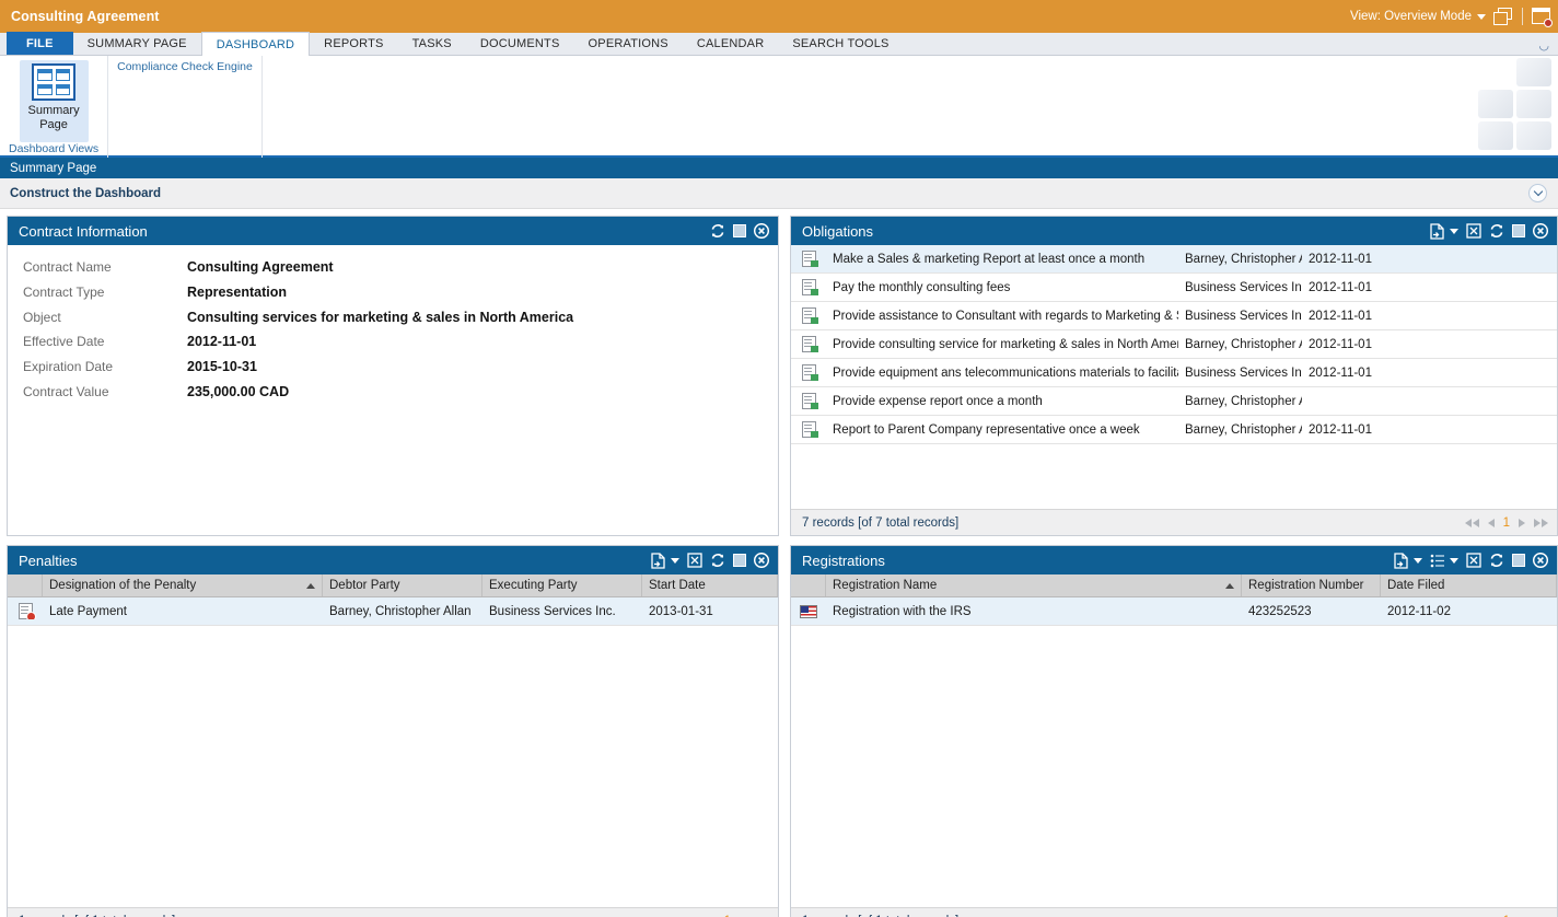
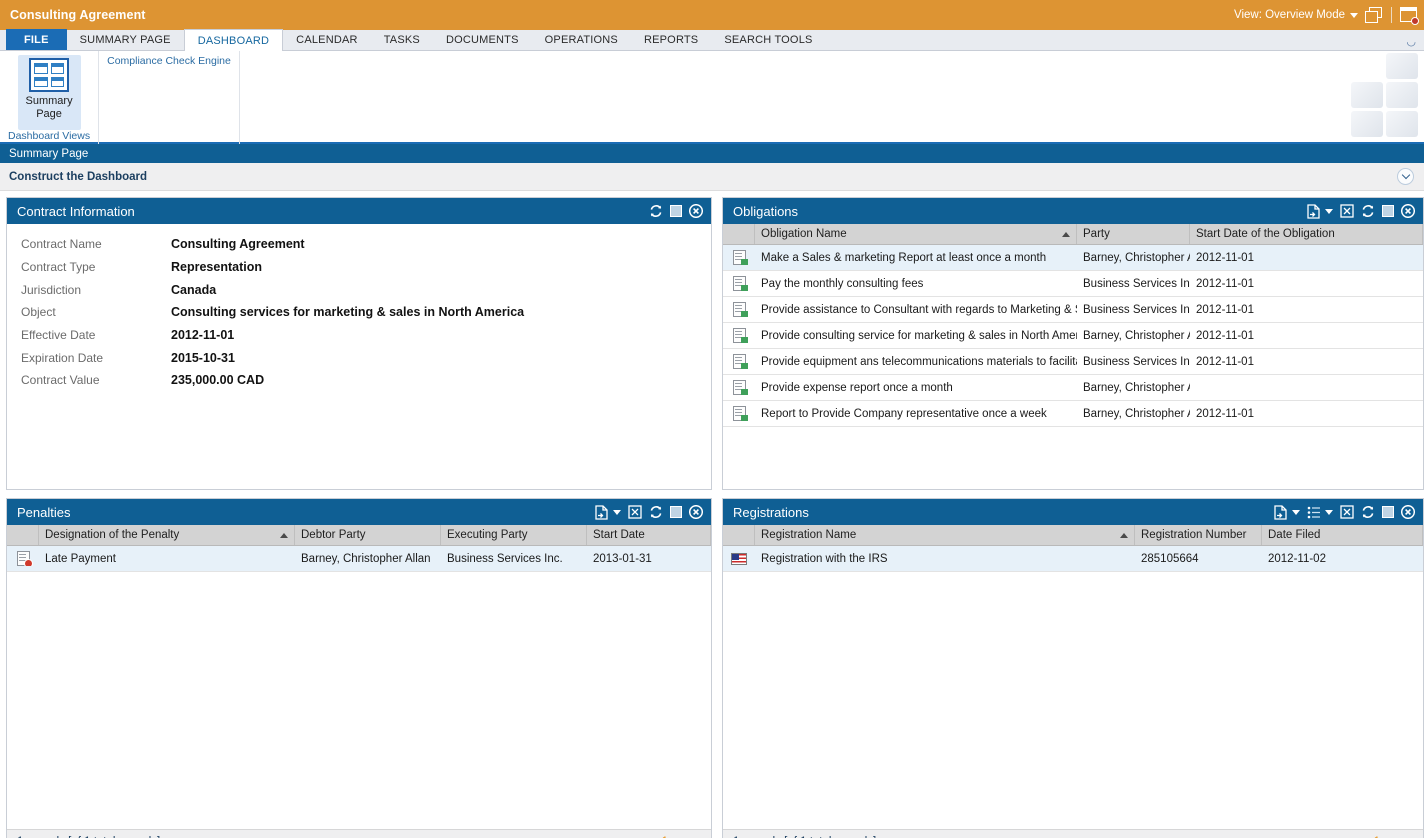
  Consulting Agreement
  View: Overview Mode
  FILE
  SUMMARY PAGE
  DASHBOARD
- REPORTS
+ CALENDAR
  TASKS
  DOCUMENTS
  OPERATIONS
- CALENDAR
+ REPORTS
  SEARCH TOOLS
  ◡
  Summary
  Page
  Dashboard Views
  Compliance Check Engine
  Summary Page
  Construct the Dashboard
  Contract Information
  Contract Name
  Consulting Agreement
  Contract Type
  Representation
+ Jurisdiction
+ Canada
  Object
  Consulting services for marketing & sales in North America
  Effective Date
  2012-11-01
  Expiration Date
  2015-10-31
  Contract Value
  235,000.00 CAD
  Obligations
+ Obligation Name
+ Party
+ Start Date of the Obligation
  Make a Sales & marketing Report at least once a month
  Barney, Christopher
  2012-11-01
  Pay the monthly consulting fees
  Business Services In
  2012-11-01
  Provide assistance to Consultant with regards to Marketing &
  Business Services In
  2012-11-01
  Provide consulting service for marketing & sales in North Ame
  Barney, Christopher
  2012-11-01
  Provide equipment ans telecommunications materials to facilit
  Business Services In
  2012-11-01
  Provide expense report once a month
  Barney, Christopher
- Report to Parent Company representative once a week
+ Report to Provide Company representative once a week
  Barney, Christopher
  2012-11-01
- 7 records [of 7 total records]
- 1
  Penalties
  Designation of the Penalty
  Debtor Party
  Executing Party
  Start Date
  Late Payment
  Barney, Christopher Allan
  Business Services Inc.
  2013-01-31
  Registrations
  Registration Name
  Registration Number
  Date Filed
  Registration with the IRS
- 423252523
+ 285105664
  2012-11-02
